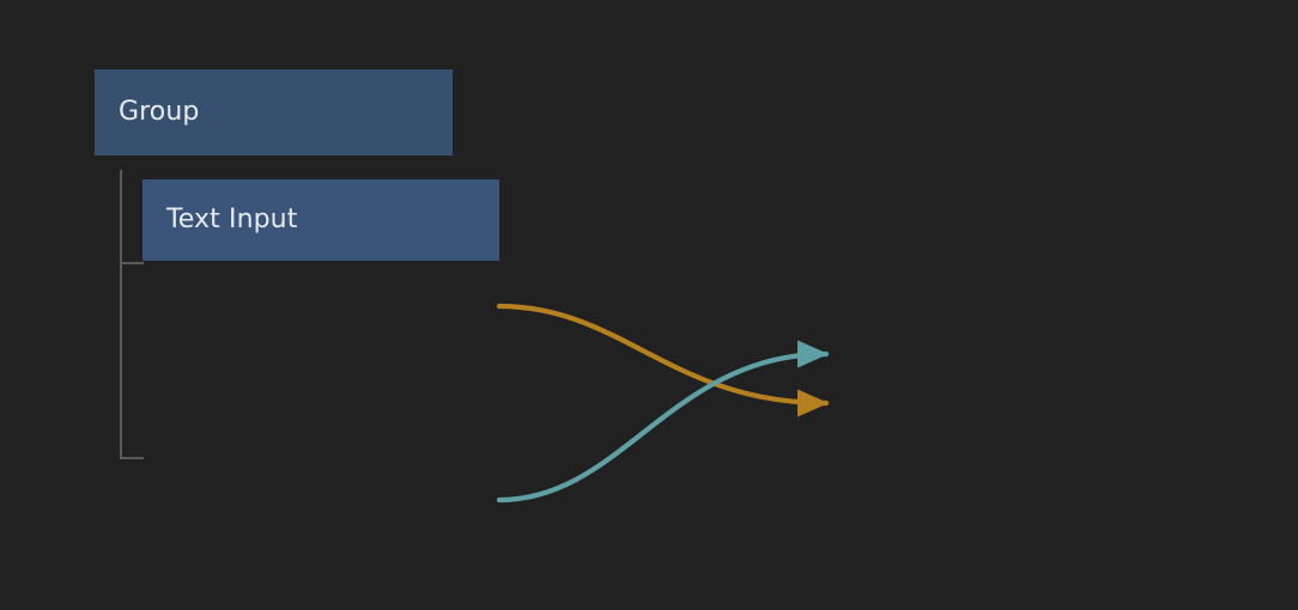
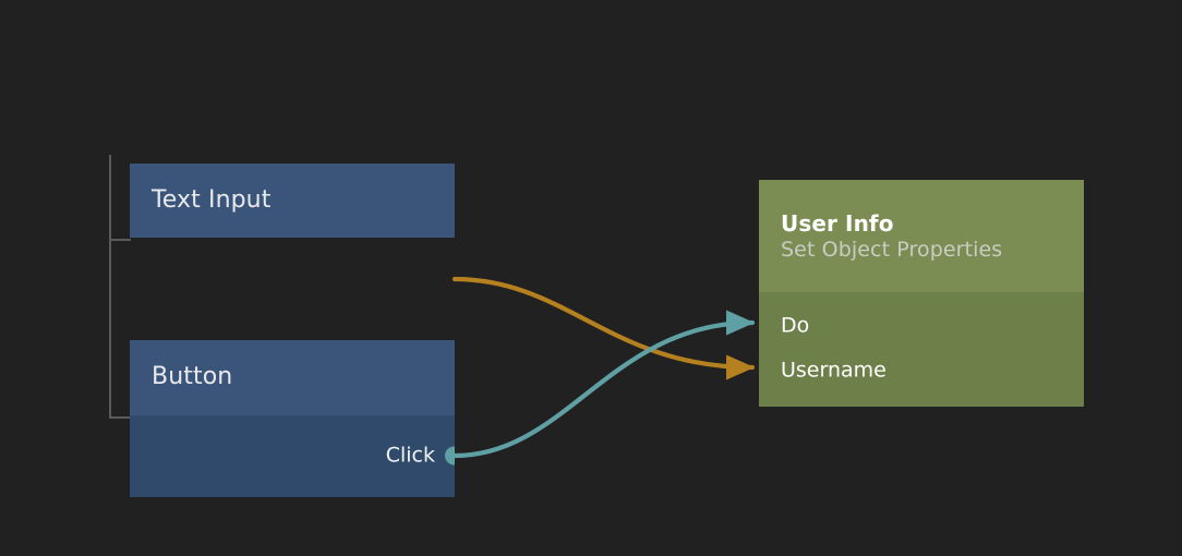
- Group
  Text Input
+ Button
+ Click
+ User Info
+ Set Object Properties
+ Do
+ Username
